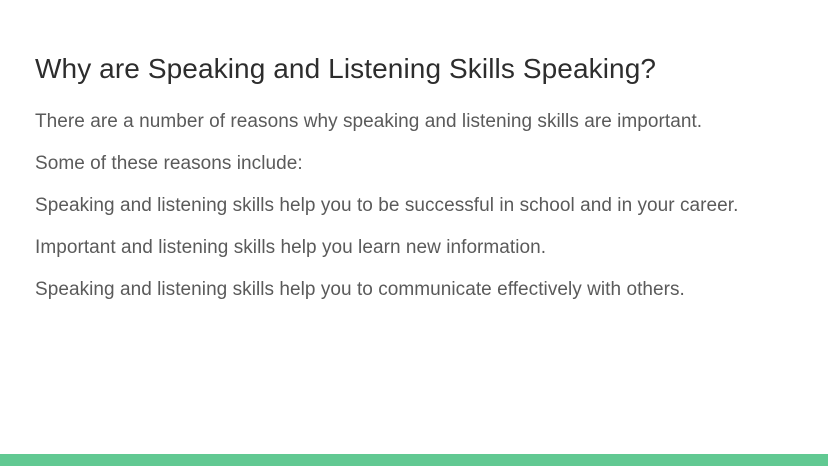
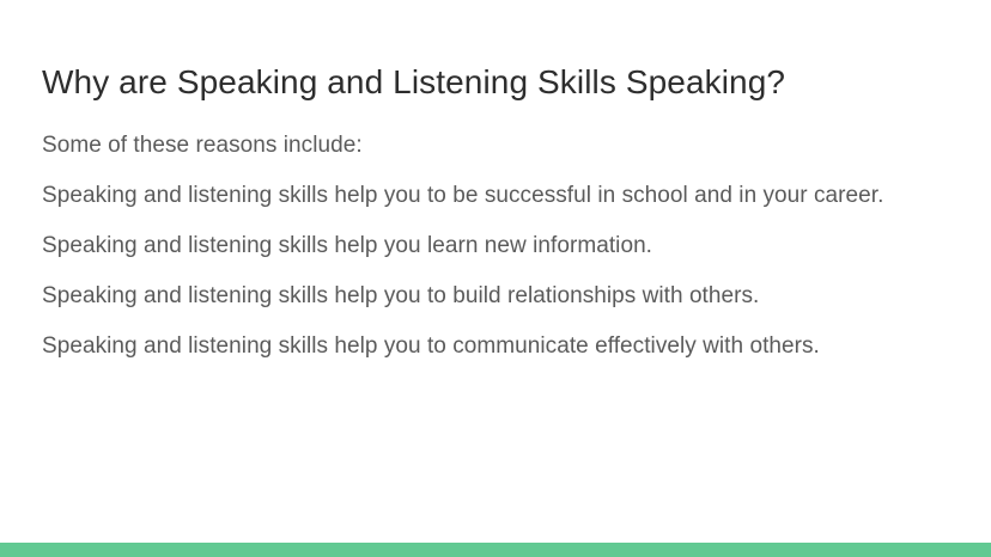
  Why are Speaking and Listening Skills Speaking?
- There are a number of reasons why speaking and listening skills are important.
  Some of these reasons include:
  Speaking and listening skills help you to be successful in school and in your career.
- Important and listening skills help you learn new information.
+ Speaking and listening skills help you learn new information.
+ Speaking and listening skills help you to build relationships with others.
  Speaking and listening skills help you to communicate effectively with others.
